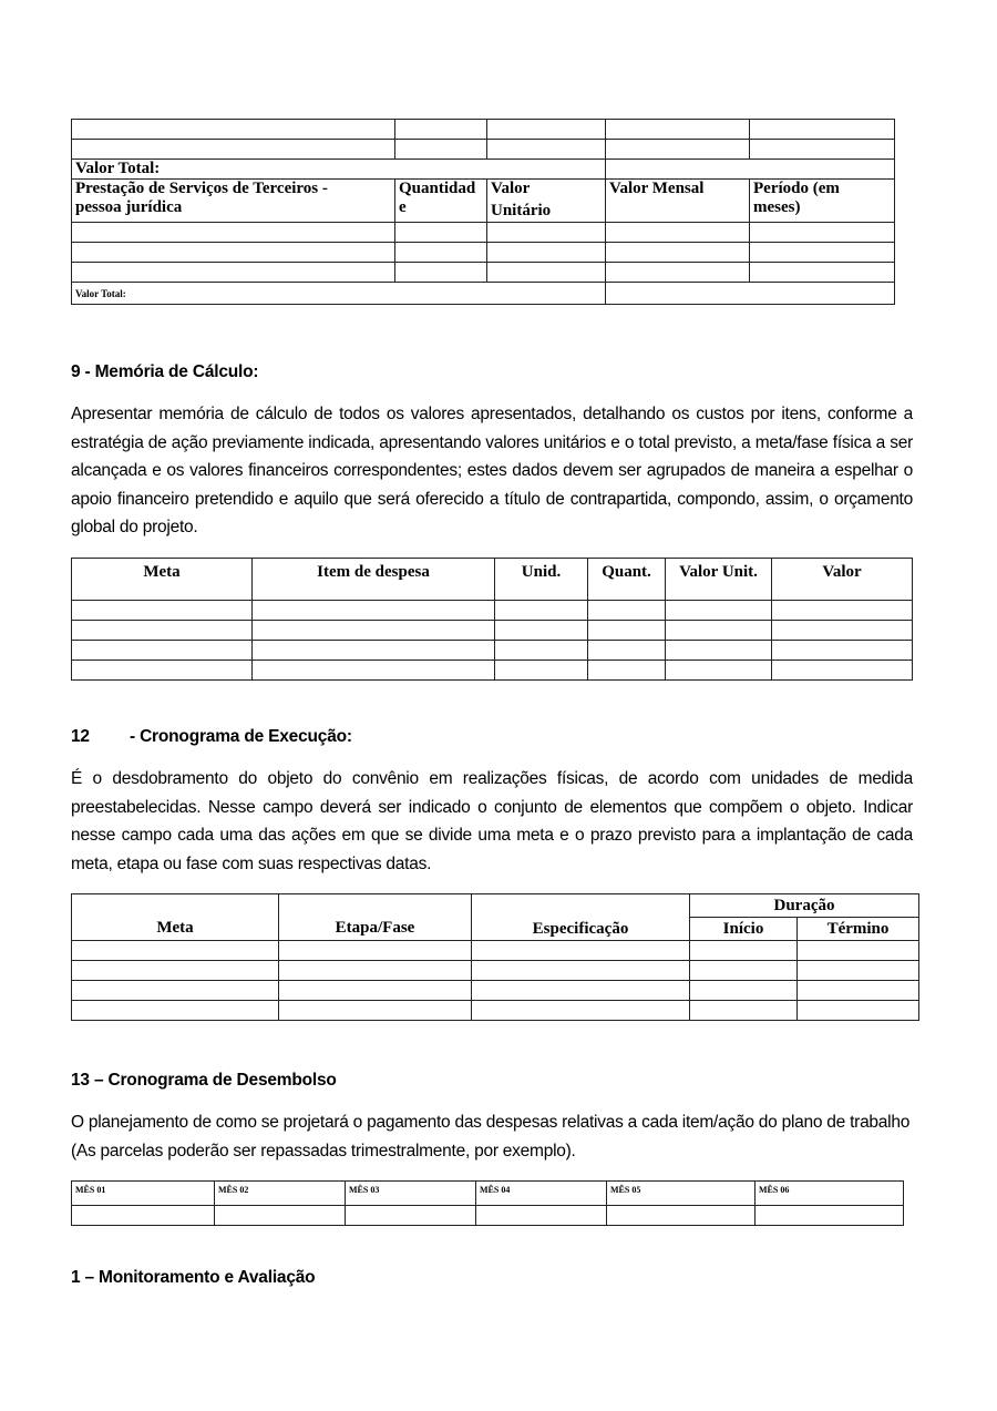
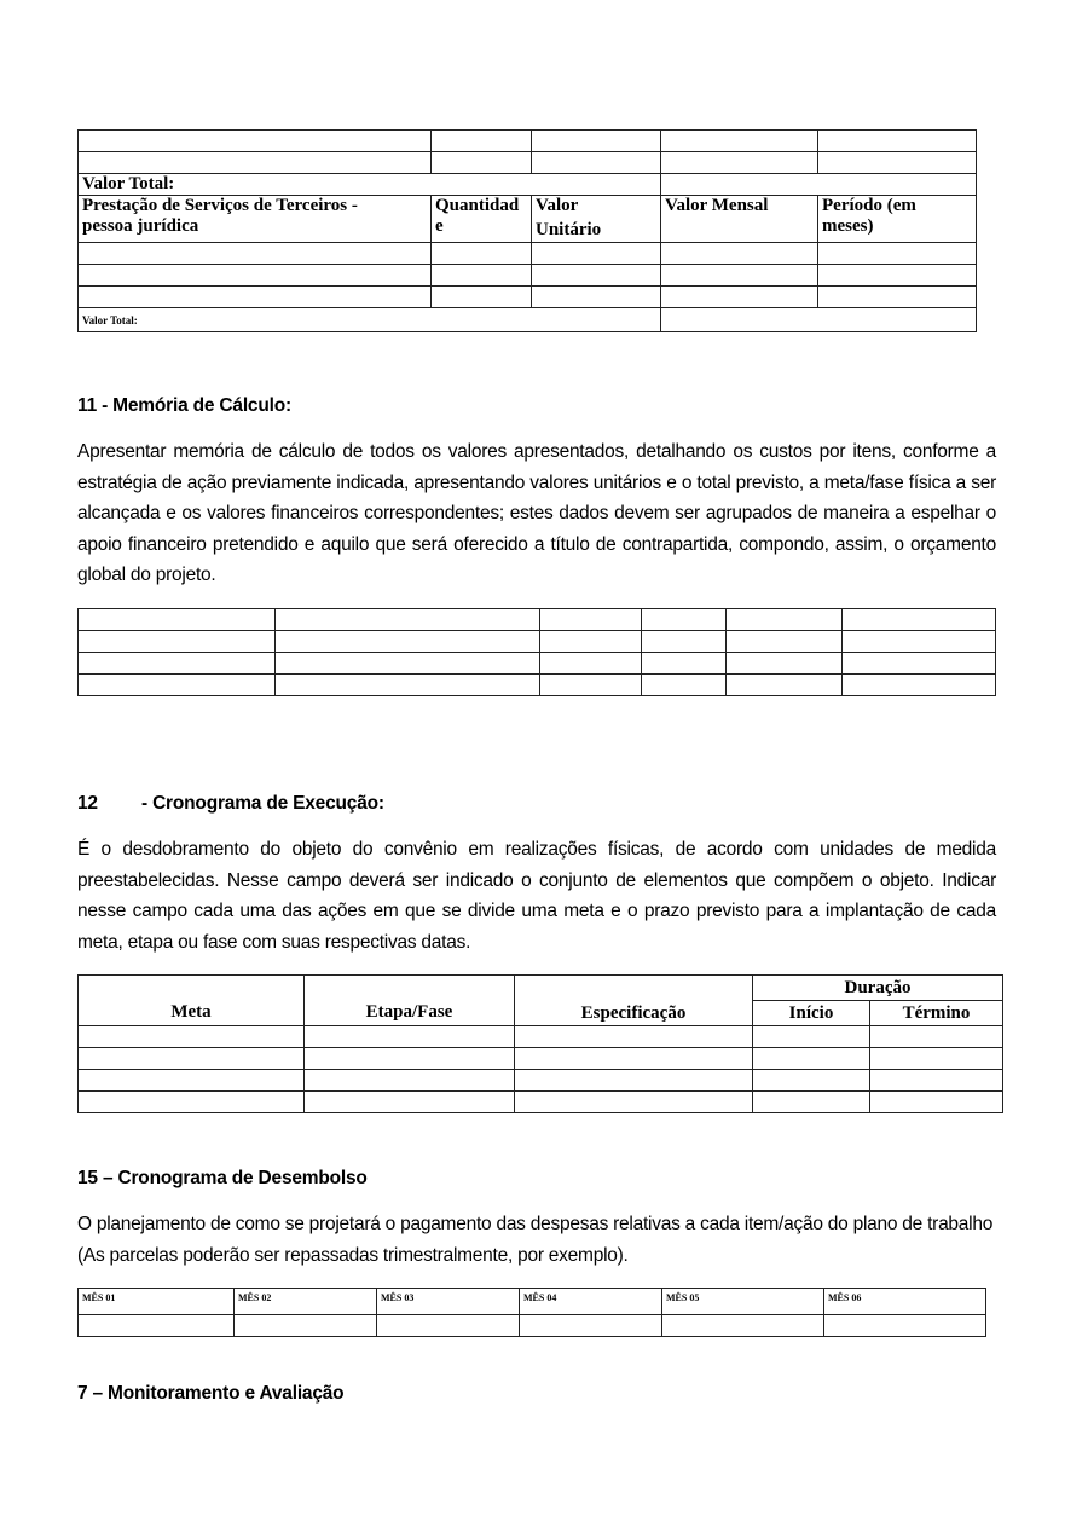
  Valor Total:
  Prestação de Serviços de Terceiros -pessoa jurídica	Quantidade	ValorUnitário	Valor Mensal	Período (emmeses)
  Valor Total:
- 9 - Memória de Cálculo:
+ 11 - Memória de Cálculo:
  Apresentar memória de cálculo de todos os valores apresentados, detalhando os custos por itens, conforme a estratégia de ação previamente indicada, apresentando valores unitários e o total previsto, a meta/fase física a ser alcançada e os valores financeiros correspondentes; estes dados devem ser agrupados de maneira a espelhar o apoio financeiro pretendido e aquilo que será oferecido a título de contrapartida, compondo, assim, o orçamento global do projeto.
- Meta	Item de despesa	Unid.	Quant.	Valor Unit.	Valor
  12
  - Cronograma de Execução:
  É o desdobramento do objeto do convênio em realizações físicas, de acordo com unidades de medida preestabelecidas. Nesse campo deverá ser indicado o conjunto de elementos que compõem o objeto. Indicar nesse campo cada uma das ações em que se divide uma meta e o prazo previsto para a implantação de cada meta, etapa ou fase com suas respectivas datas.
  Meta	Etapa/Fase	Especificação	Duração
  Início	Término
- 13 – Cronograma de Desembolso
+ 15 – Cronograma de Desembolso
  O planejamento de como se projetará o pagamento das despesas relativas a cada item/ação do plano de trabalho (As parcelas poderão ser repassadas trimestralmente, por exemplo).
  MÊS 01	MÊS 02	MÊS 03	MÊS 04	MÊS 05	MÊS 06
- 1 – Monitoramento e Avaliação
+ 7 – Monitoramento e Avaliação
